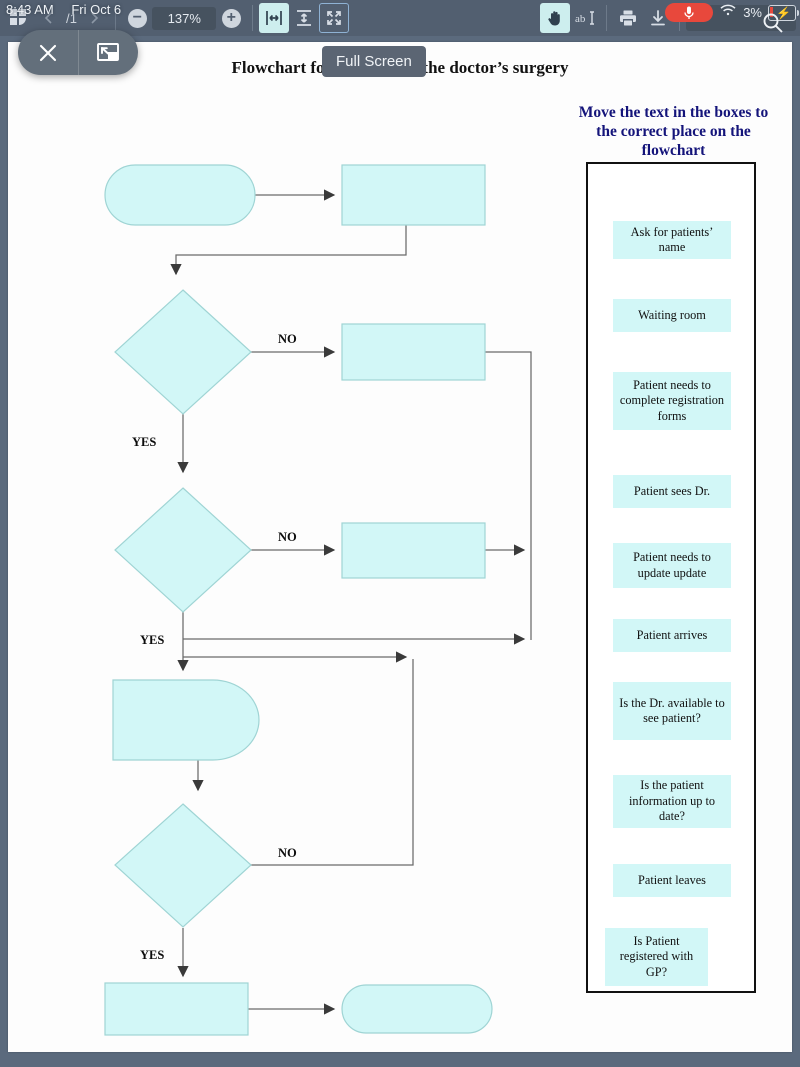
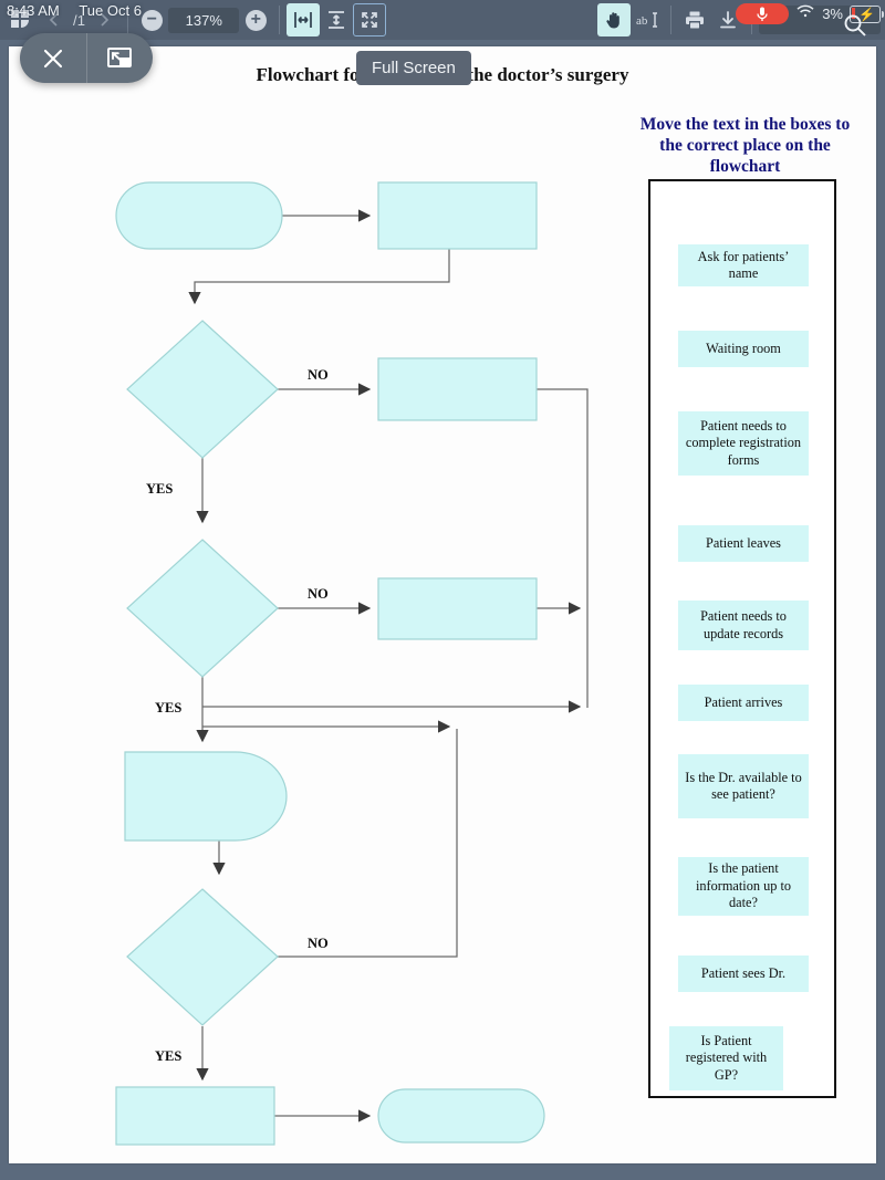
  /1
  −
  137%
  +
  ab
- 8:43 AM Fri Oct 6
+ 8:43 AM Tue Oct 6
  3%
  ⚡
  Full Screen
  Flowchart fohe doctor’s surgery
  NO
  YES
  NO
  YES
  NO
  YES
  Move the text in the boxes to the correct place on the flowchart
  Ask for patients’ name
  Waiting room
  Patient needs to complete registration forms
- Patient sees Dr.
+ Patient leaves
- Patient needs to update update
+ Patient needs to update records
  Patient arrives
  Is the Dr. available to see patient?
  Is the patient information up to date?
- Patient leaves
+ Patient sees Dr.
  Is Patient registered with GP?
